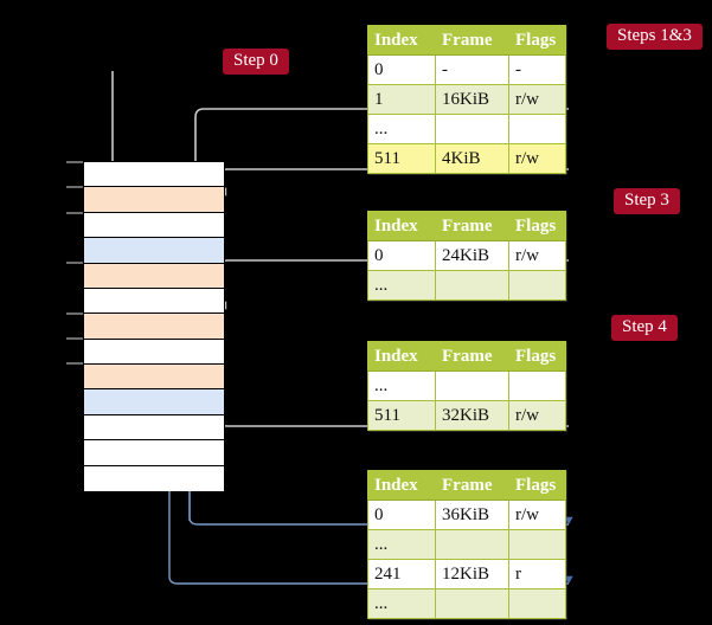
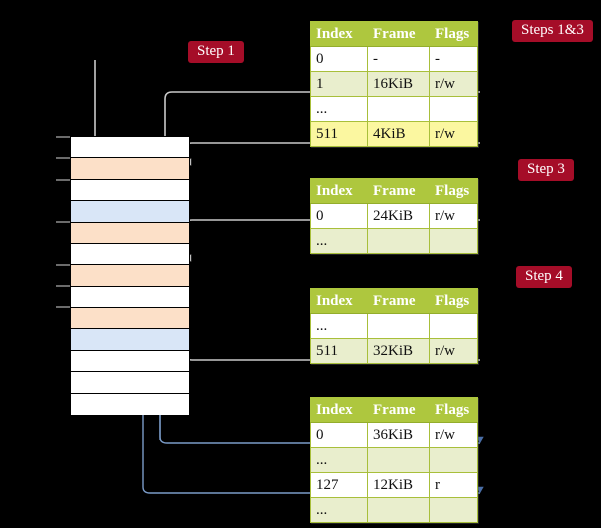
- Step 0
+ Step 1
  Steps 1&3
  Step 3
  Step 4
  Index	Frame	Flags
  0	-	-
  1	16KiB	r/w
  ...
  511	4KiB	r/w
  Index	Frame	Flags
  0	24KiB	r/w
  ...
  Index	Frame	Flags
  ...
  511	32KiB	r/w
  Index	Frame	Flags
  0	36KiB	r/w
  ...
- 241	12KiB	r
+ 127	12KiB	r
  ...
